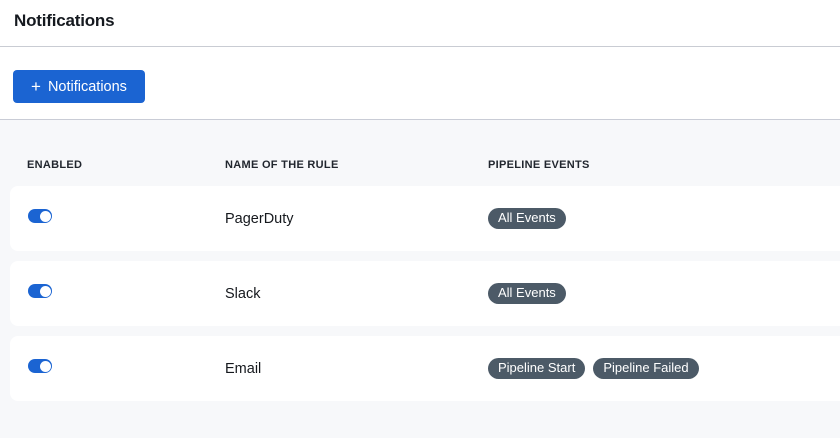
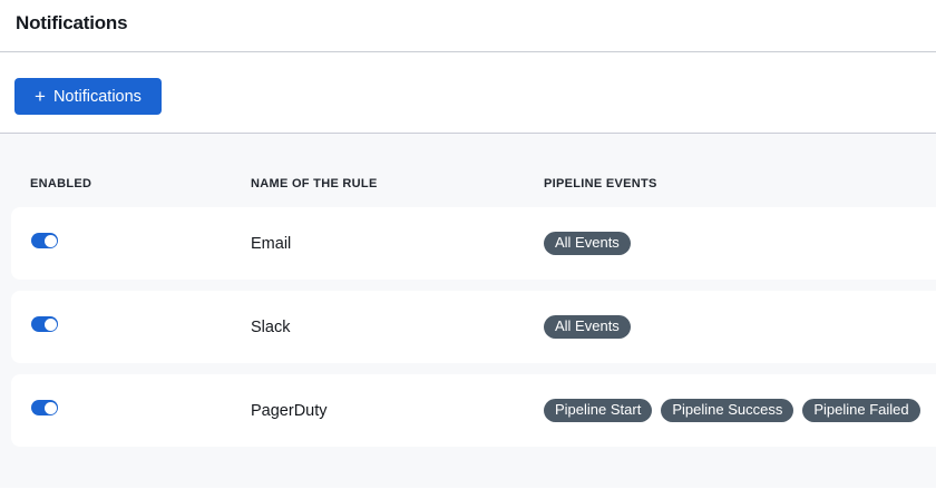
  Notifications
  +
  Notifications
  ENABLED
  NAME OF THE RULE
  PIPELINE EVENTS
- PagerDuty
+ Email
  All Events
  Slack
  All Events
- Email
+ PagerDuty
  Pipeline Start
+ Pipeline Success
  Pipeline Failed
